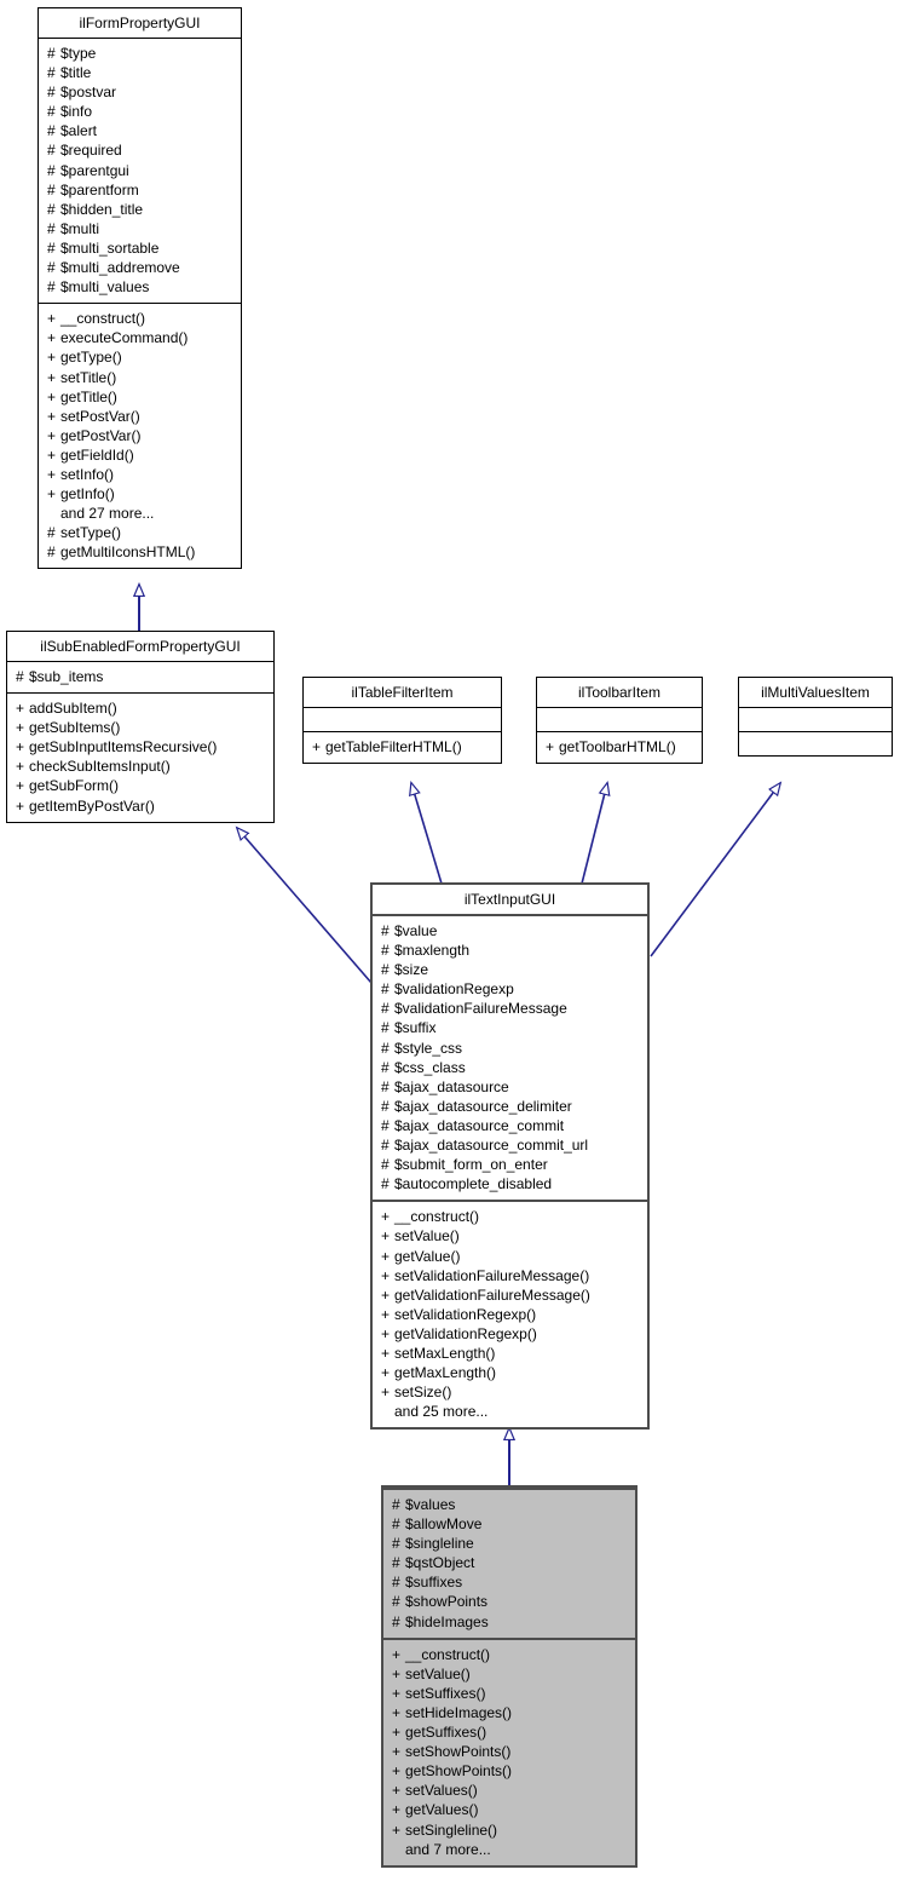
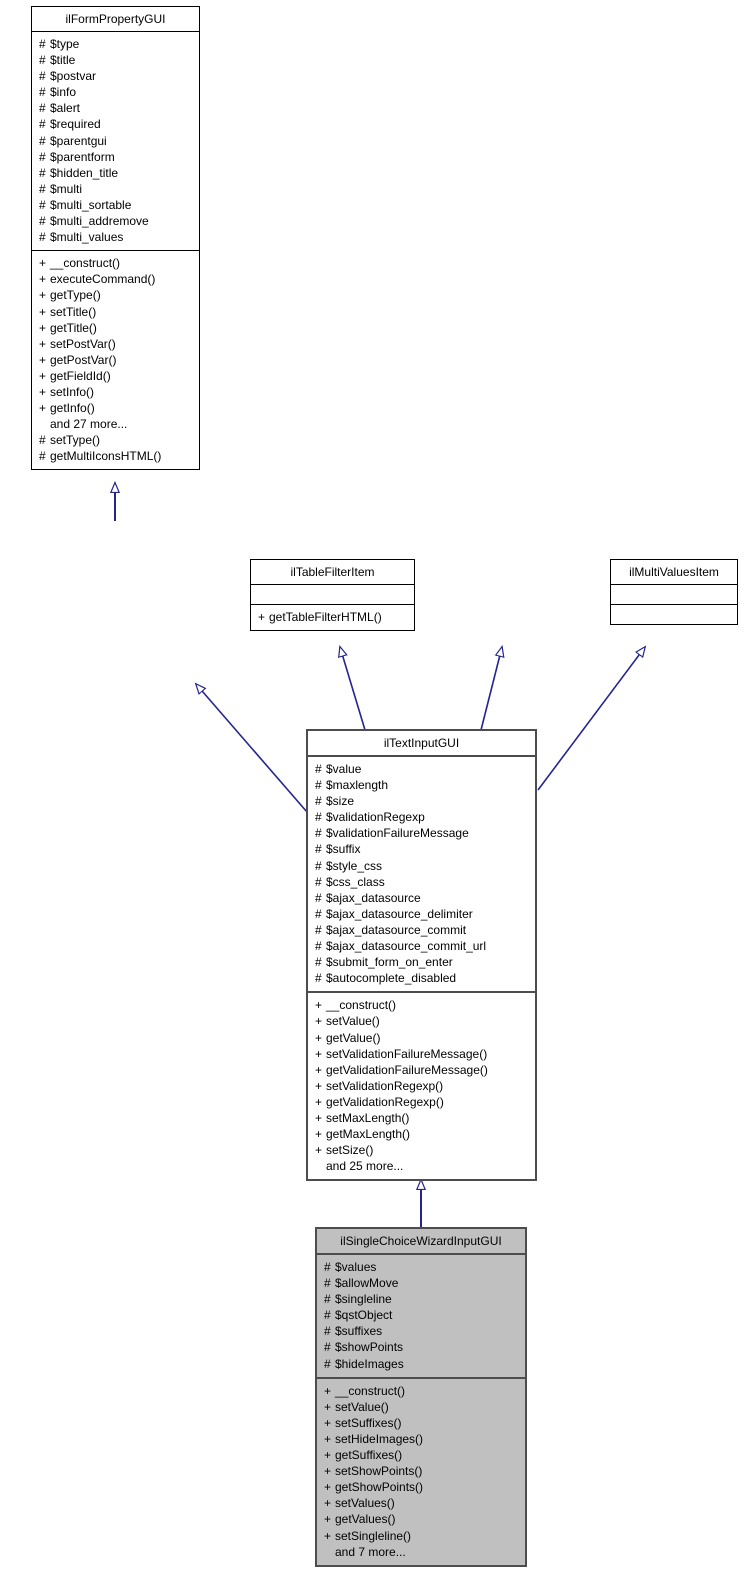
  ilFormPropertyGUI
  # $type
  # $title
  # $postvar
  # $info
  # $alert
  # $required
  # $parentgui
  # $parentform
  # $hidden_title
  # $multi
  # $multi_sortable
  # $multi_addremove
  # $multi_values
  + __construct()
  + executeCommand()
  + getType()
  + setTitle()
  + getTitle()
  + setPostVar()
  + getPostVar()
  + getFieldId()
  + setInfo()
  + getInfo()
  and 27 more...
  # setType()
  # getMultiIconsHTML()
- ilSubEnabledFormPropertyGUI
- # $sub_items
- + addSubItem()
- + getSubItems()
- + getSubInputItemsRecursive()
- + checkSubItemsInput()
- + getSubForm()
- + getItemByPostVar()
  ilTableFilterItem
  + getTableFilterHTML()
- ilToolbarItem
- + getToolbarHTML()
  ilMultiValuesItem
  ilTextInputGUI
  # $value
  # $maxlength
  # $size
  # $validationRegexp
  # $validationFailureMessage
  # $suffix
  # $style_css
  # $css_class
  # $ajax_datasource
  # $ajax_datasource_delimiter
  # $ajax_datasource_commit
  # $ajax_datasource_commit_url
  # $submit_form_on_enter
  # $autocomplete_disabled
  + __construct()
  + setValue()
  + getValue()
  + setValidationFailureMessage()
  + getValidationFailureMessage()
  + setValidationRegexp()
  + getValidationRegexp()
  + setMaxLength()
  + getMaxLength()
  + setSize()
  and 25 more...
+ ilSingleChoiceWizardInputGUI
  # $values
  # $allowMove
  # $singleline
  # $qstObject
  # $suffixes
  # $showPoints
  # $hideImages
  + __construct()
  + setValue()
  + setSuffixes()
  + setHideImages()
  + getSuffixes()
  + setShowPoints()
  + getShowPoints()
  + setValues()
  + getValues()
  + setSingleline()
  and 7 more...
